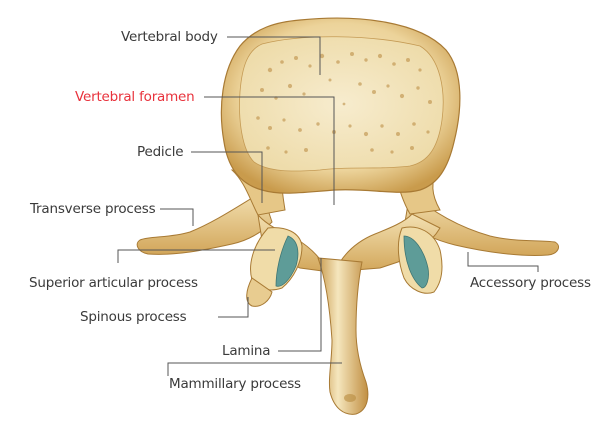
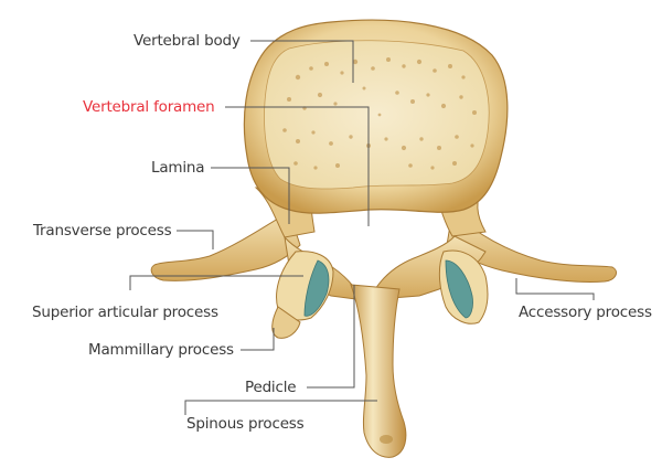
  Vertebral body
  Vertebral foramen
- Pedicle
+ Lamina
  Transverse process
  Superior articular process
- Spinous process
+ Mammillary process
- Lamina
+ Pedicle
- Mammillary process
+ Spinous process
  Accessory process
